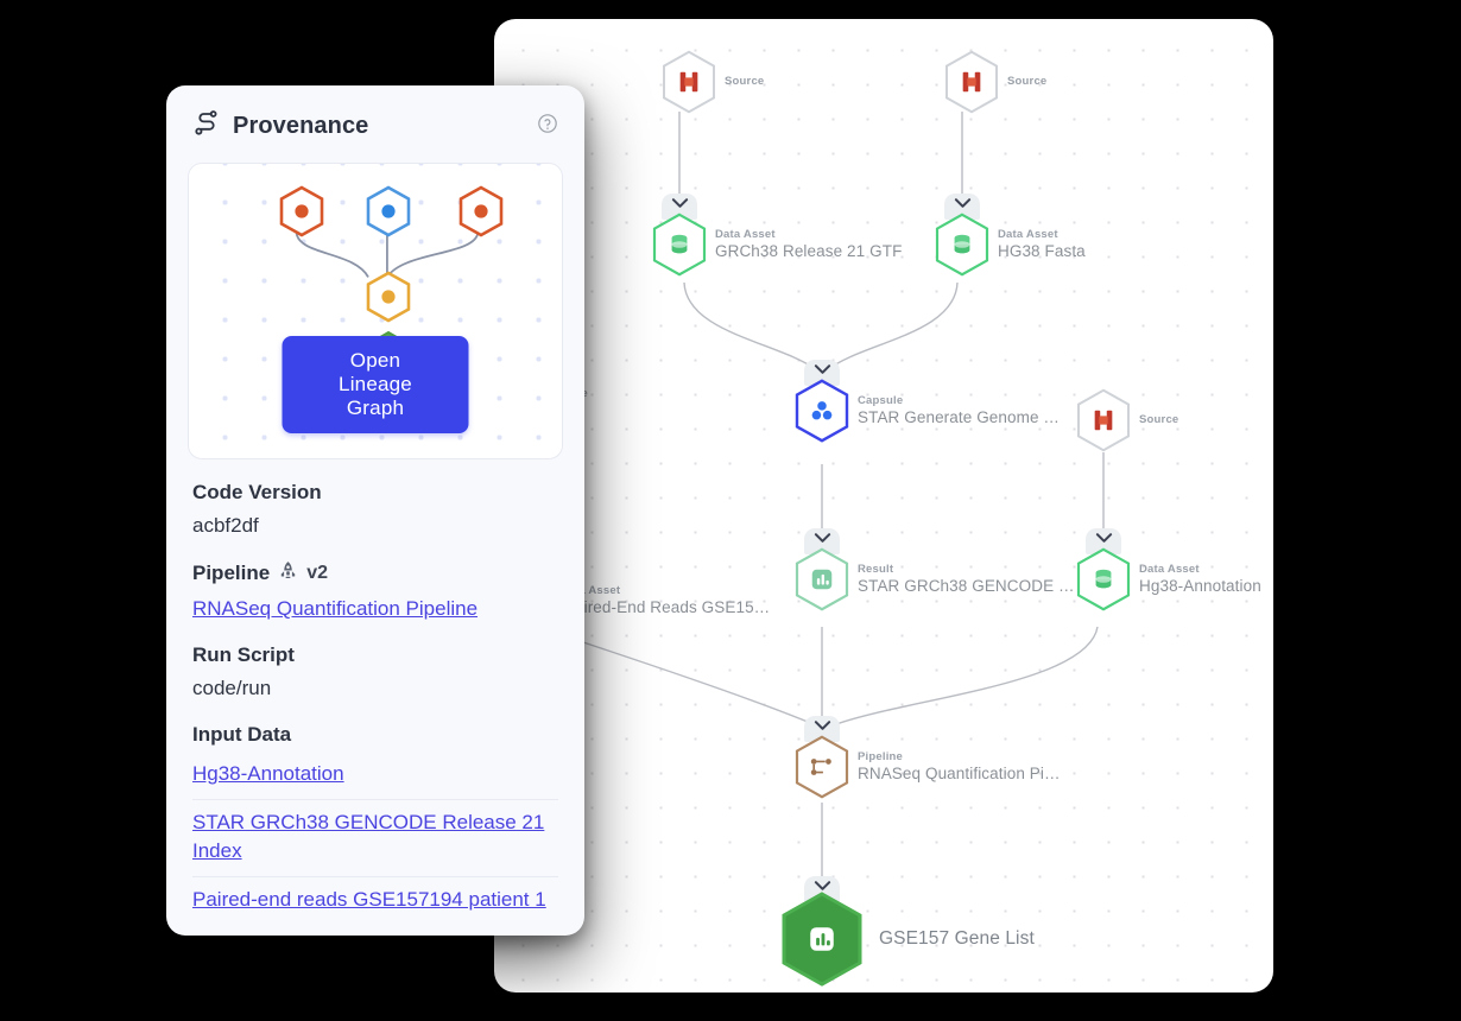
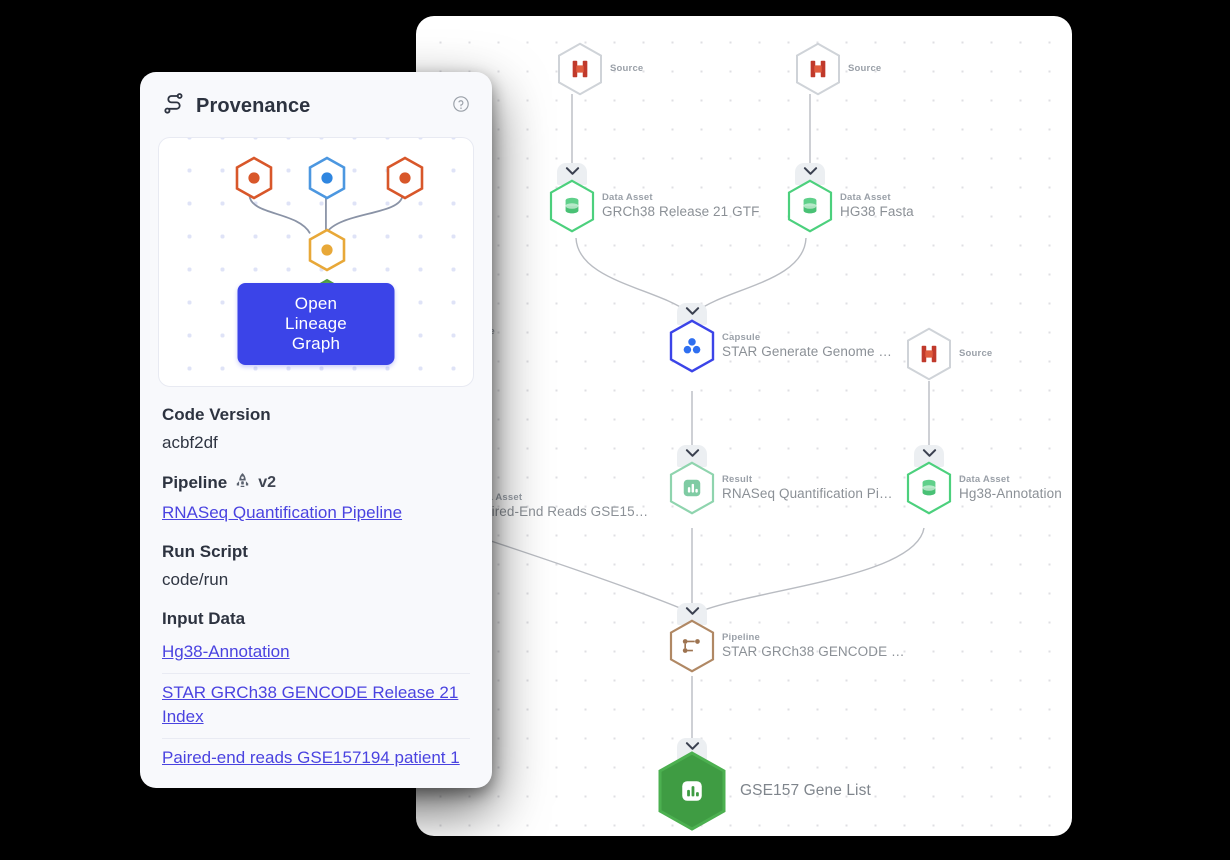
  Source
  Source
  Data Asset
  GRCh38 Release 21 GTF
  Data Asset
  HG38 Fasta
  Capsule
  STAR Generate Genome …
  Source
  Asset
  ired-End Reads GSE15…
  Result
- STAR GRCh38 GENCODE …
+ RNASeq Quantification Pi…
  Data Asset
  Hg38-Annotation
  Pipeline
- RNASeq Quantification Pi…
+ STAR GRCh38 GENCODE …
  GSE157 Gene List
  Provenance
  Open Lineage Graph
  Code Version
  acbf2df
  Pipeline
  v2
  RNASeq Quantification Pipeline
  Run Script
  code/run
  Input Data
  Hg38-Annotation
  STAR GRCh38 GENCODE Release 21 Index
  Paired-end reads GSE157194 patient 1
